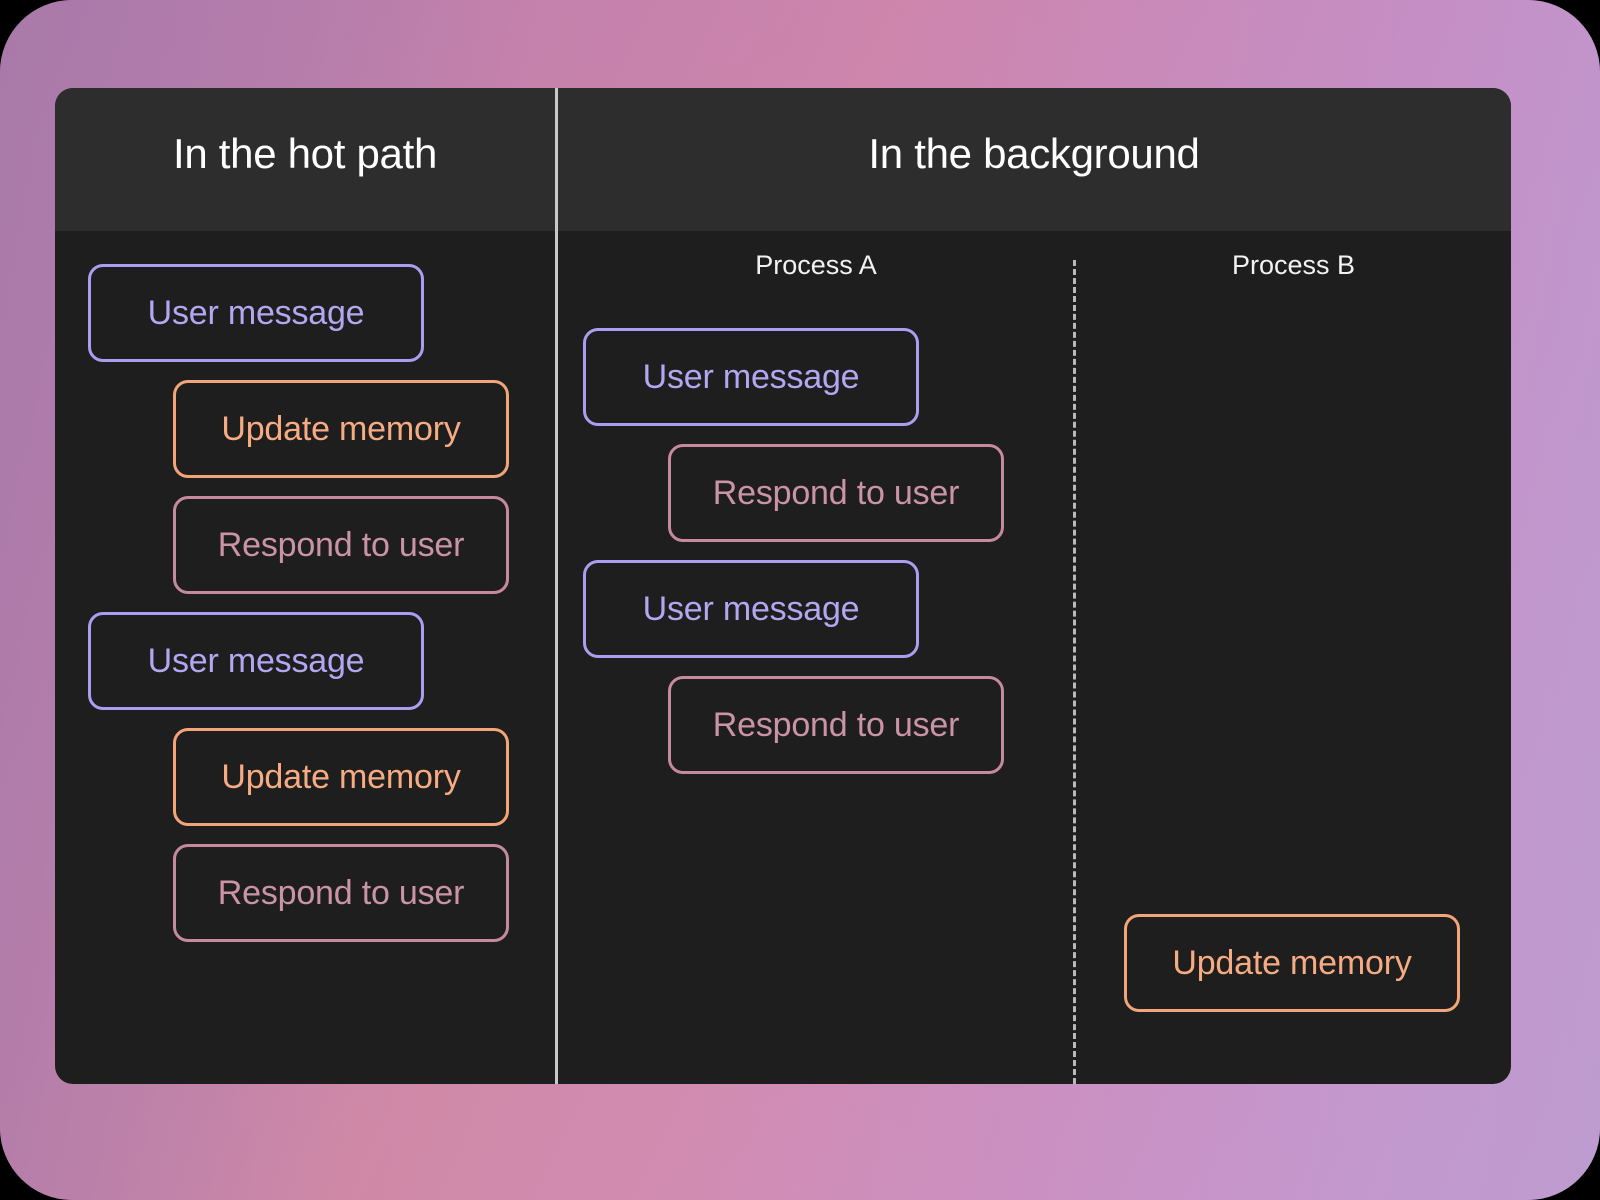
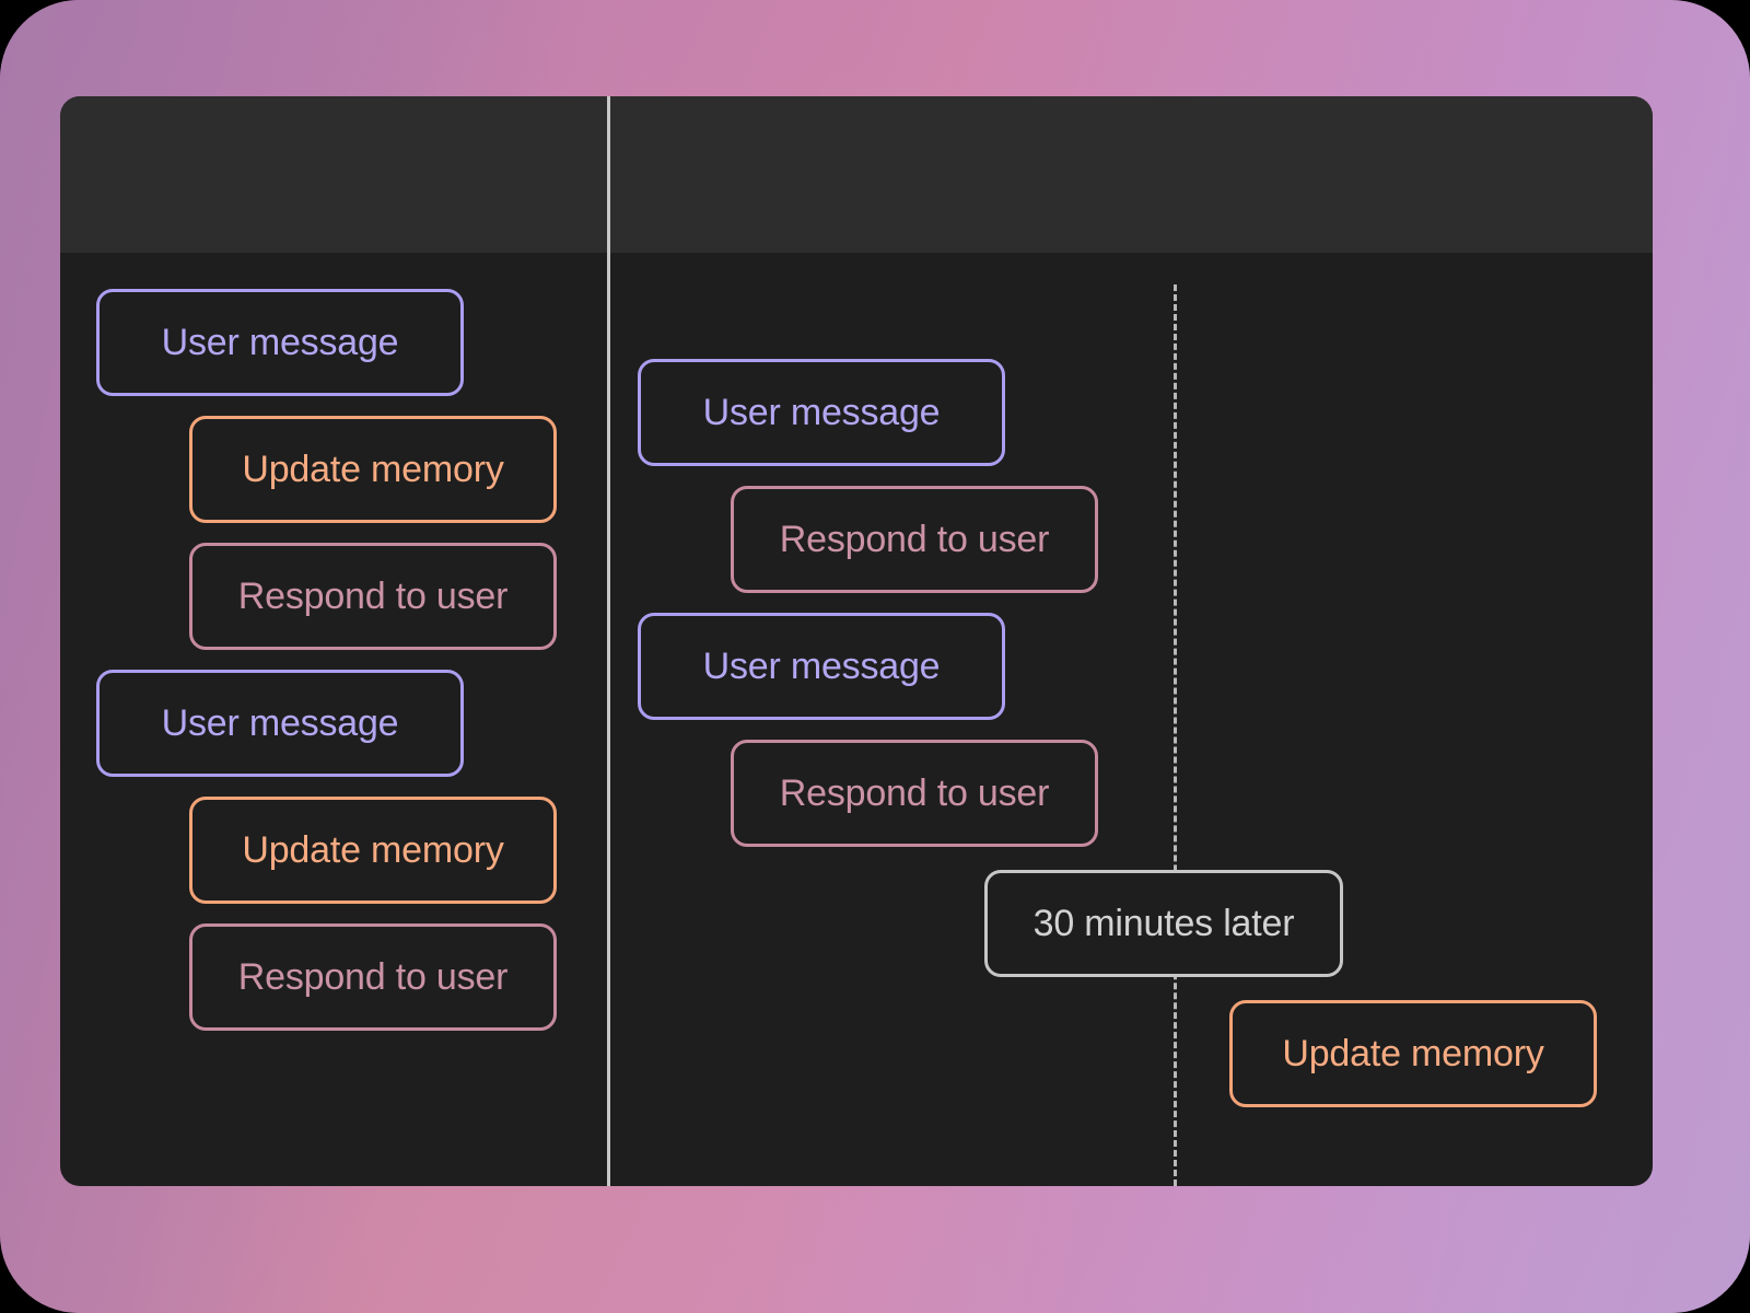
- In the hot path
- In the background
- Process A
- Process B
  User message
  Update memory
  Respond to user
  User message
  Update memory
  Respond to user
  User message
  Respond to user
  User message
  Respond to user
+ 30 minutes later
  Update memory
